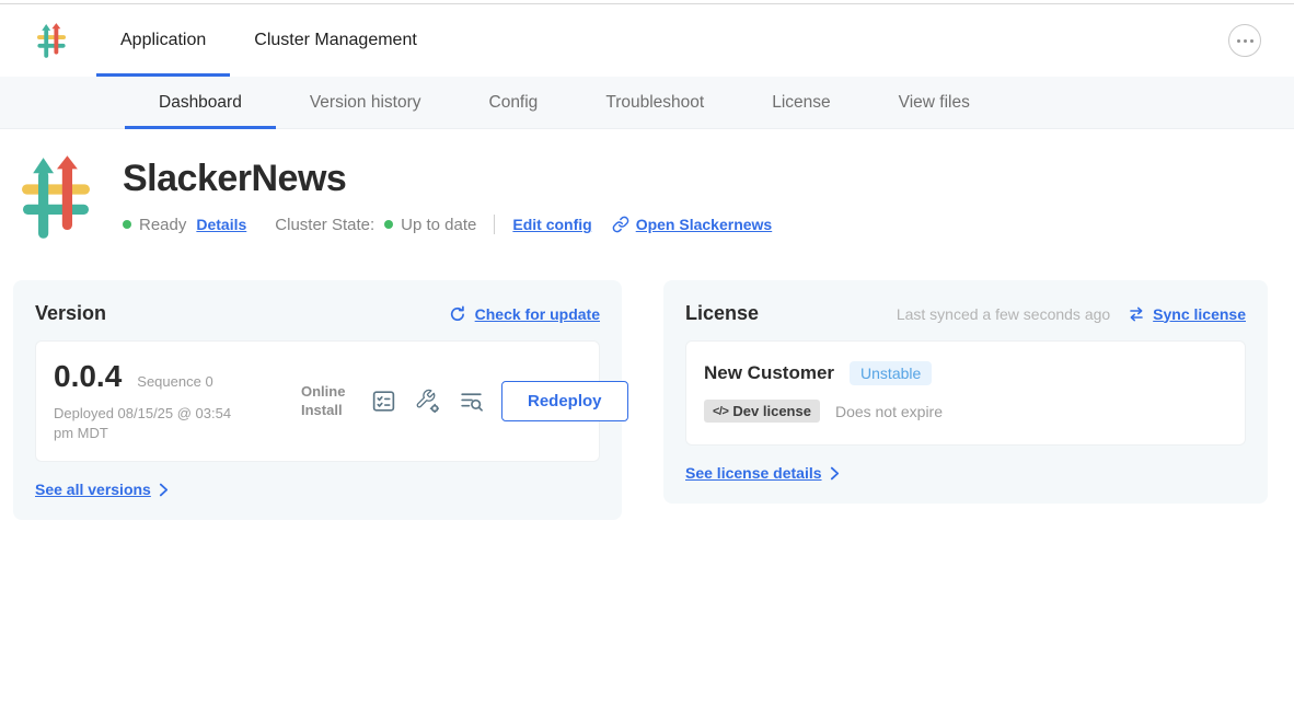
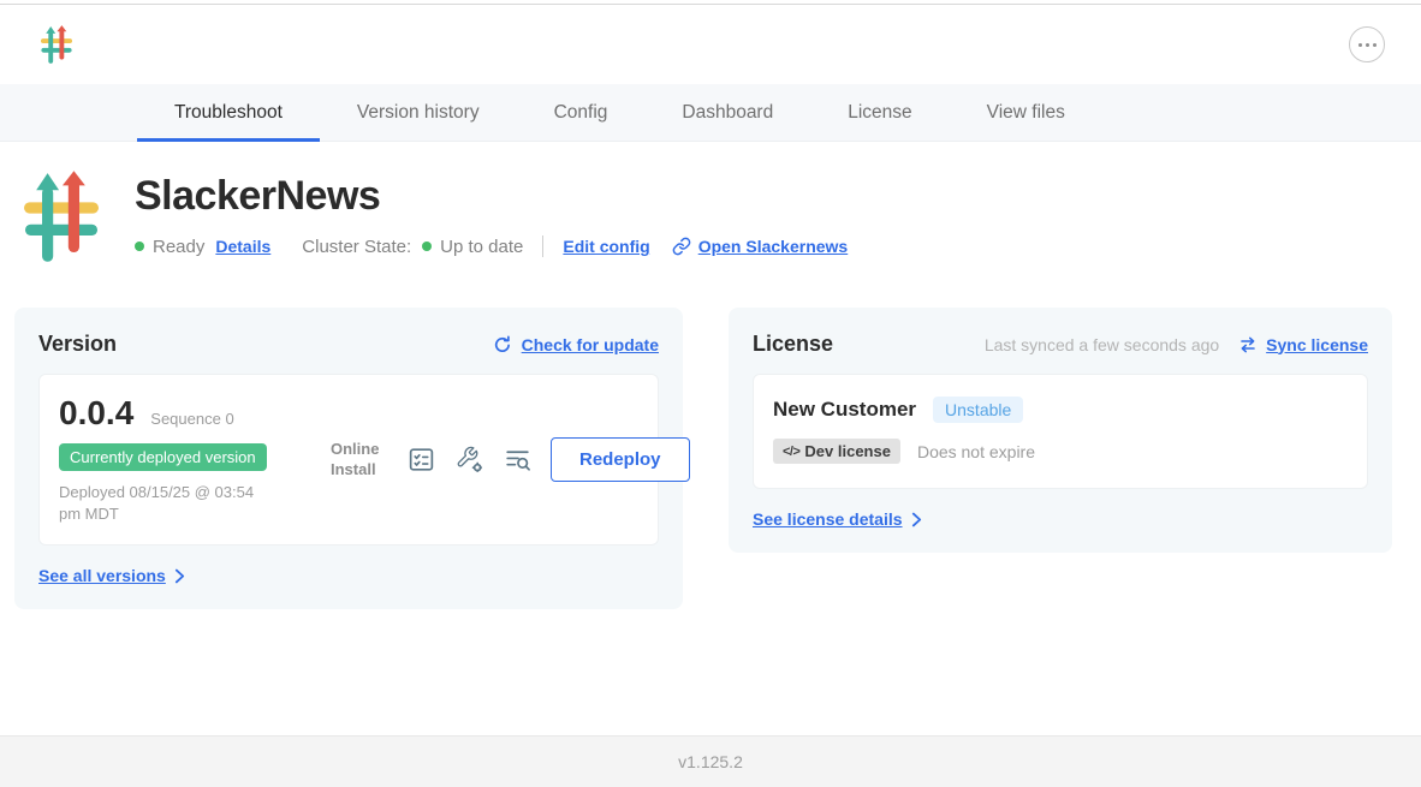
- Application
- Cluster Management
- Dashboard
+ Troubleshoot
  Version history
  Config
- Troubleshoot
+ Dashboard
  License
  View files
  SlackerNews
  Ready
  Details
  Cluster State:
  Up to date
  Edit config
  Open Slackernews
  Version
  Check for update
  0.0.4
  Sequence 0
+ Currently deployed version
  Deployed 08/15/25 @ 03:54 pm MDT
  Online Install
  Redeploy
  See all versions
  License
  Last synced a few seconds ago
  Sync license
  New Customer
  Unstable
  </>
  Dev license
  Does not expire
  See license details
+ v1.125.2
